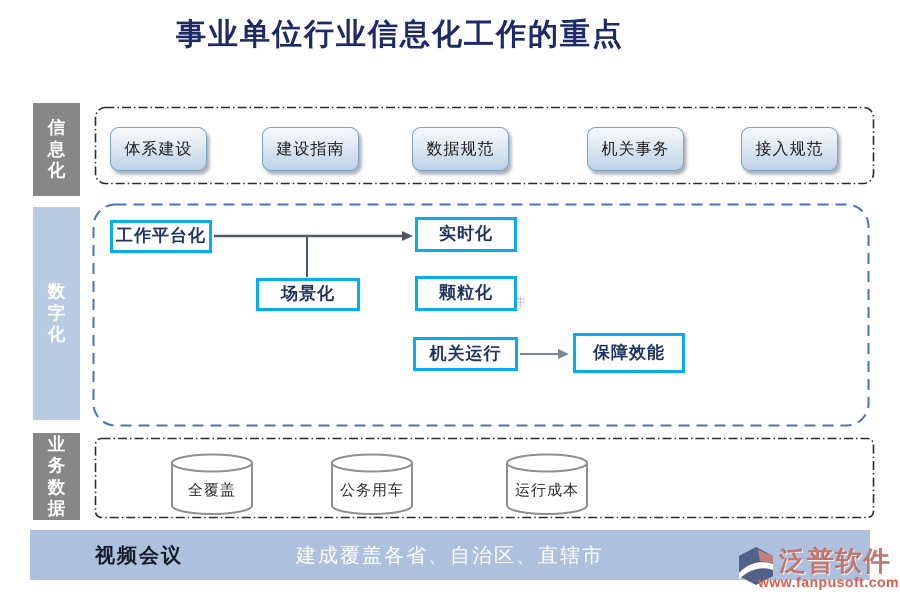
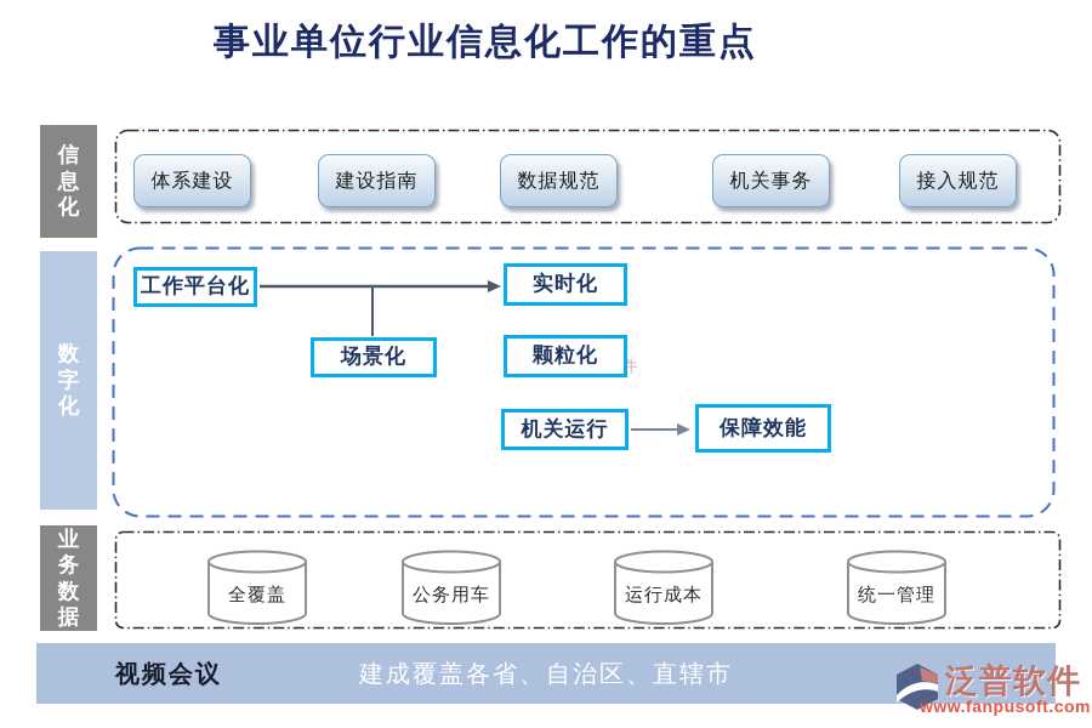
  事业单位行业信息化工作的重点
  信息化
  数字化
  业务数据
  体系建设
  建设指南
  数据规范
  机关事务
  接入规范
  工作平台化
  实时化
  场景化
  颗粒化
  机关运行
  保障效能
  全覆盖
  公务用车
  运行成本
+ 统一管理
  建成覆盖各省、自治区、直辖市
  视频会议
  泛普软件
  www.fanpusoft.com
